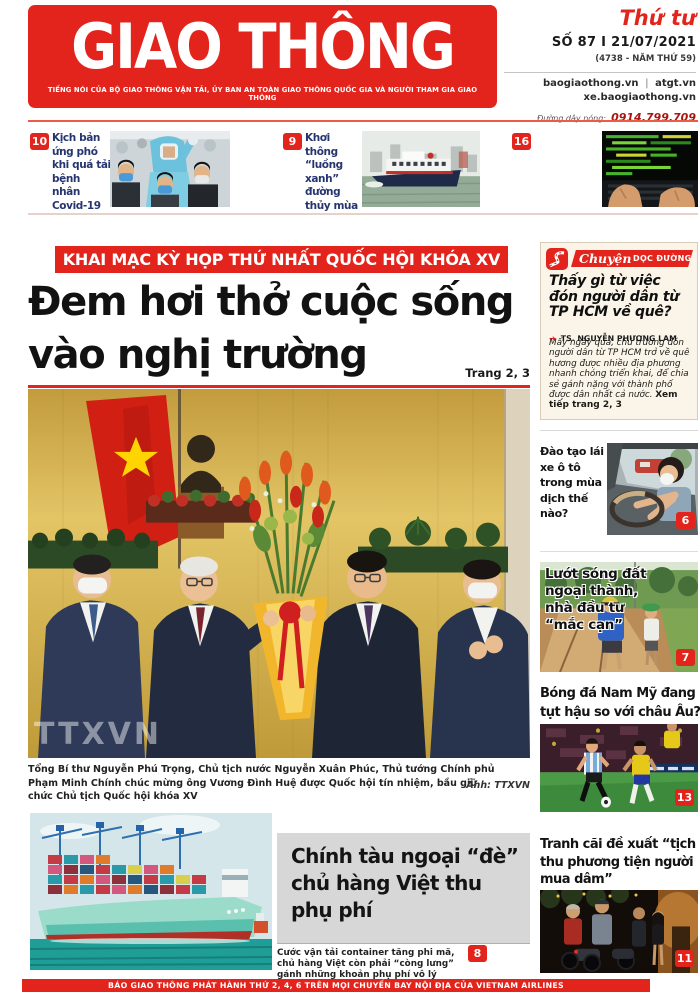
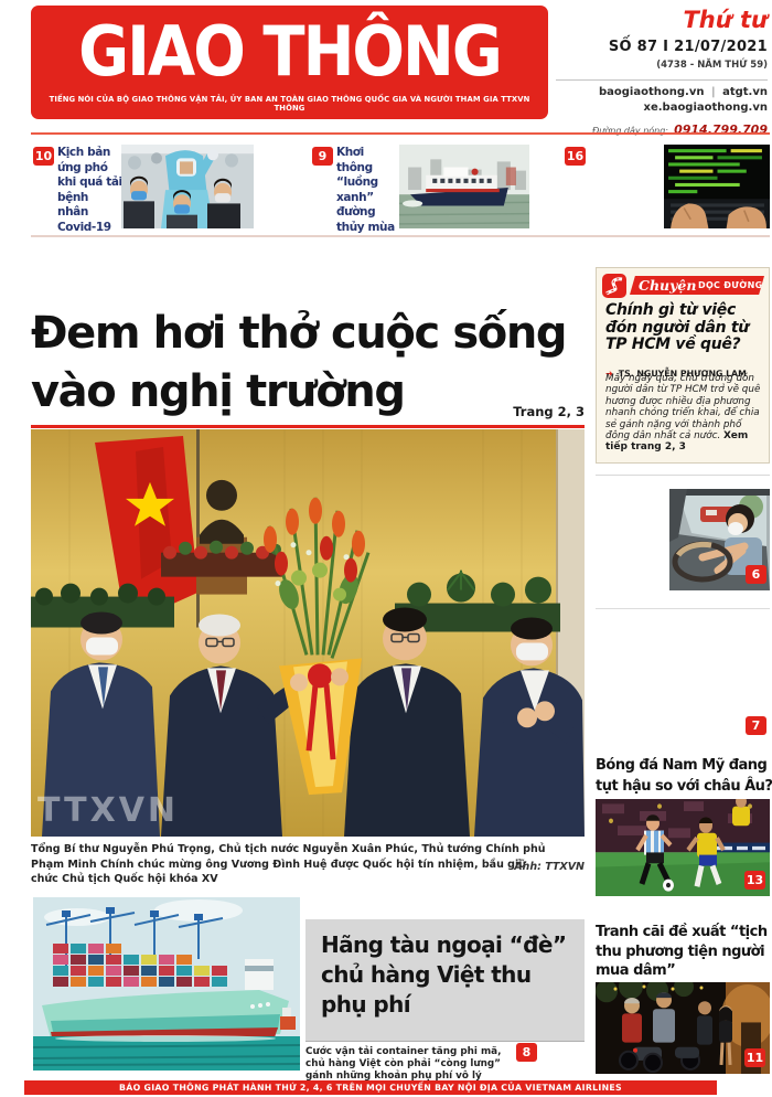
  GIAO THÔNG
- TIẾNG NÓI CỦA BỘ GIAO THÔNG VẬN TẢI, ỦY BAN AN TOÀN GIAO THÔNG QUỐC GIA VÀ NGƯỜI THAM GIA GIAO THÔNG
+ TIẾNG NÓI CỦA BỘ GIAO THÔNG VẬN TẢI, ỦY BAN AN TOÀN GIAO THÔNG QUỐC GIA VÀ NGƯỜI THAM GIA TTXVN THÔNG
  Thứ tư
  SỐ 87 I 21/07/2021
  (4738 - NĂM THỨ 59)
  baogiaothong.vn | atgt.vn
  xe.baogiaothong.vn
  Đường dây nóng: 0914.799.709
  10
  Kịch bản ứng phó khi quá tải bệnh nhân Covid-19
  9
  Khơi thông “luồng xanh” đường thủy mùa
  16
- KHAI MẠC KỲ HỌP THỨ NHẤT QUỐC HỘI KHÓA XV
  Đem hơi thở cuộc sống vào nghị trường
  Trang 2, 3
  TTXVN
  Tổng Bí thư Nguyễn Phú Trọng, Chủ tịch nước Nguyễn Xuân Phúc, Thủ tướng Chính phủ Phạm Minh Chính chúc mừng ông Vương Đình Huệ được Quốc hội tín nhiệm, bầu giữ chức Chủ tịch Quốc hội khóa XV
  Ảnh: TTXVN
  Chuyện
  DỌC ĐƯỜNG
- Thấy gì từ việc đón người dân từ TP HCM về quê?
+ Chính gì từ việc đón người dân từ TP HCM về quê?
  ➜ TS. NGUYỄN PHƯƠNG LAM
- Mấy ngày qua, chủ trương đón người dân từ TP HCM trở về quê hương được nhiều địa phương nhanh chóng triển khai, để chia sẻ gánh nặng với thành phố được dân nhất cả nước. Xem tiếp trang 2, 3
+ Mấy ngày qua, chủ trương đón người dân từ TP HCM trở về quê hương được nhiều địa phương nhanh chóng triển khai, để chia sẻ gánh nặng với thành phố đông dân nhất cả nước. Xem tiếp trang 2, 3
- Đào tạo lái xe ô tô trong mùa dịch thế nào?
  6
- Lướt sóng đất ngoại thành, nhà đầu tư “mắc cạn”
  7
  Bóng đá Nam Mỹ đang tụt hậu so với châu Âu?
  13
  Tranh cãi đề xuất “tịch thu phương tiện người mua dâm”
  11
- Chính tàu ngoại “đè” chủ hàng Việt thu phụ phí
+ Hãng tàu ngoại “đè” chủ hàng Việt thu phụ phí
  Cước vận tải container tăng phi mã, chủ hàng Việt còn phải “còng lưng” gánh những khoản phụ phí vô lý
  8
  BÁO GIAO THÔNG PHÁT HÀNH THỨ 2, 4, 6 TRÊN MỌI CHUYẾN BAY NỘI ĐỊA CỦA VIETNAM AIRLINES
